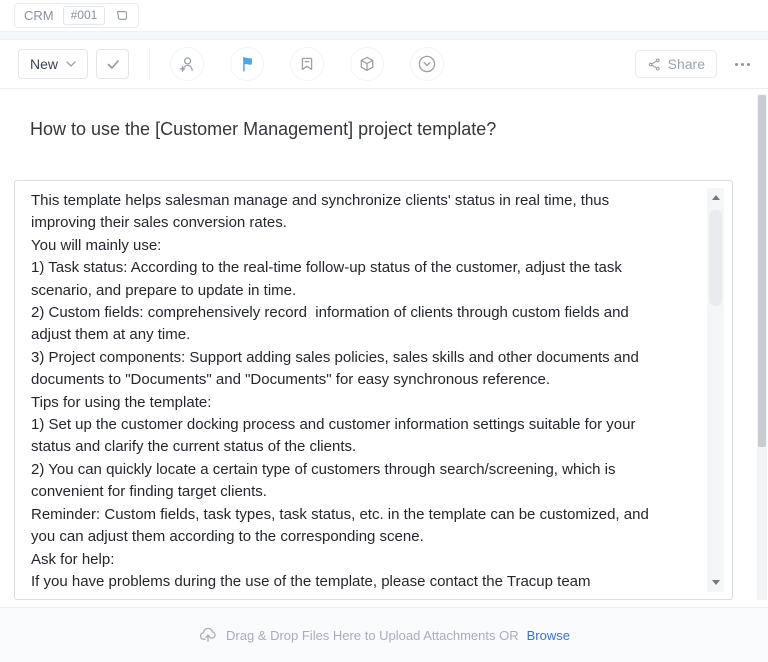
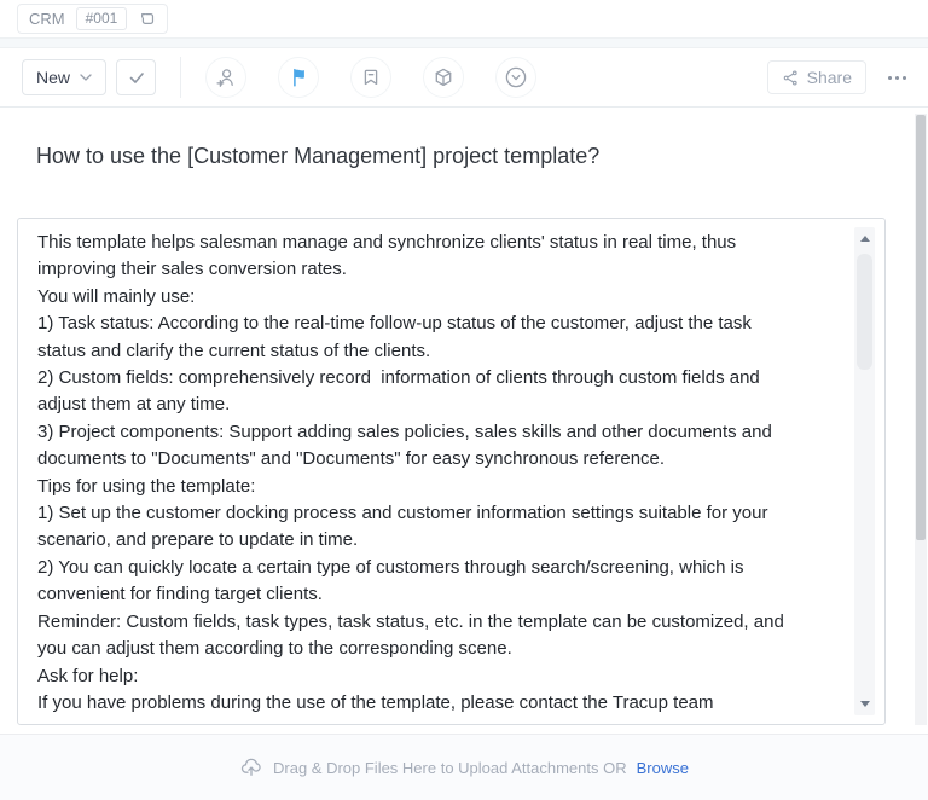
  CRM
  #001
  New
  Share
  How to use the [Customer Management] project template?
  This template helps salesman manage and synchronize clients' status in real time, thus
  improving their sales conversion rates.
  You will mainly use:
  1) Task status: According to the real-time follow-up status of the customer, adjust the task
- scenario, and prepare to update in time.
+ status and clarify the current status of the clients.
  2) Custom fields: comprehensively record information of clients through custom fields and
  adjust them at any time.
  3) Project components: Support adding sales policies, sales skills and other documents and
  documents to "Documents" and "Documents" for easy synchronous reference.
  Tips for using the template:
  1) Set up the customer docking process and customer information settings suitable for your
- status and clarify the current status of the clients.
+ scenario, and prepare to update in time.
  2) You can quickly locate a certain type of customers through search/screening, which is
  convenient for finding target clients.
  Reminder: Custom fields, task types, task status, etc. in the template can be customized, and
  you can adjust them according to the corresponding scene.
  Ask for help:
  If you have problems during the use of the template, please contact the Tracup team
  Drag & Drop Files Here to Upload Attachments OR
  Browse
